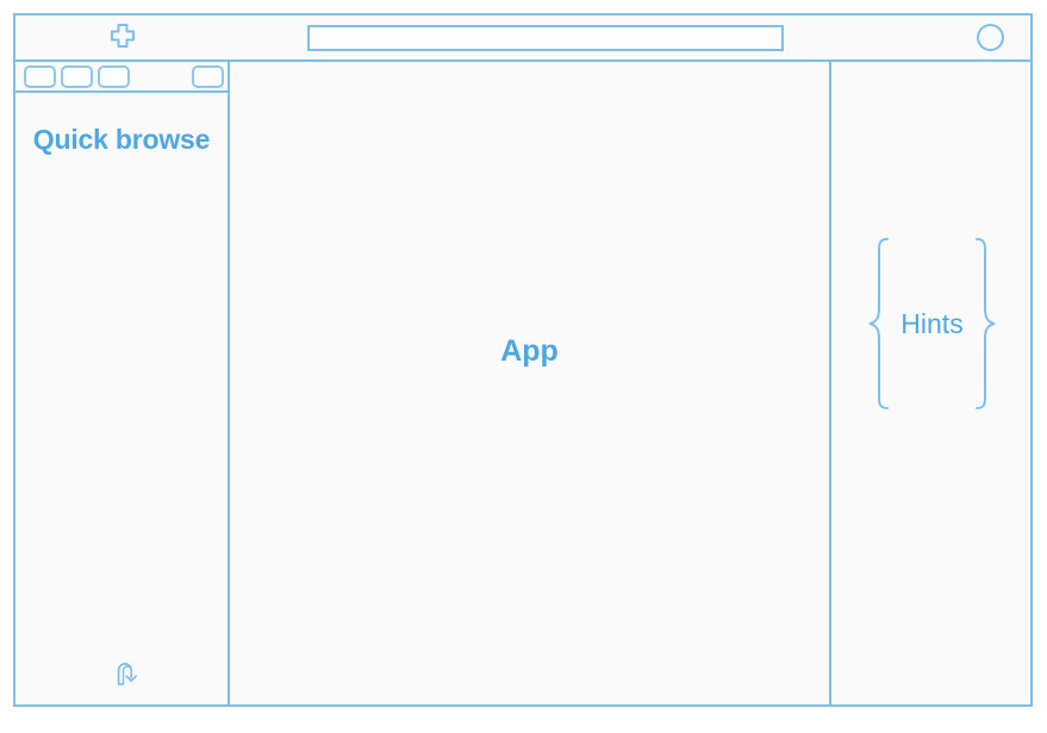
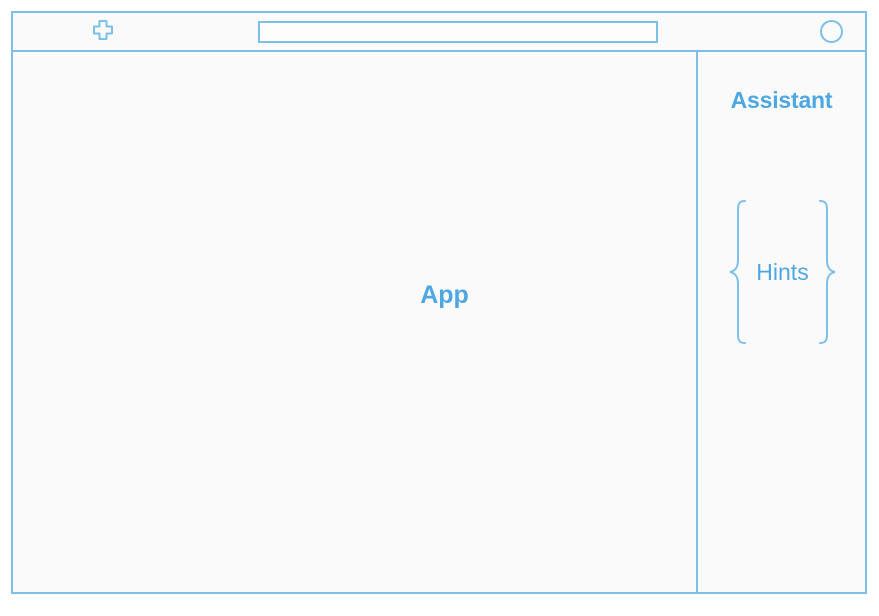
- Quick browse
  App
+ Assistant
  Hints
